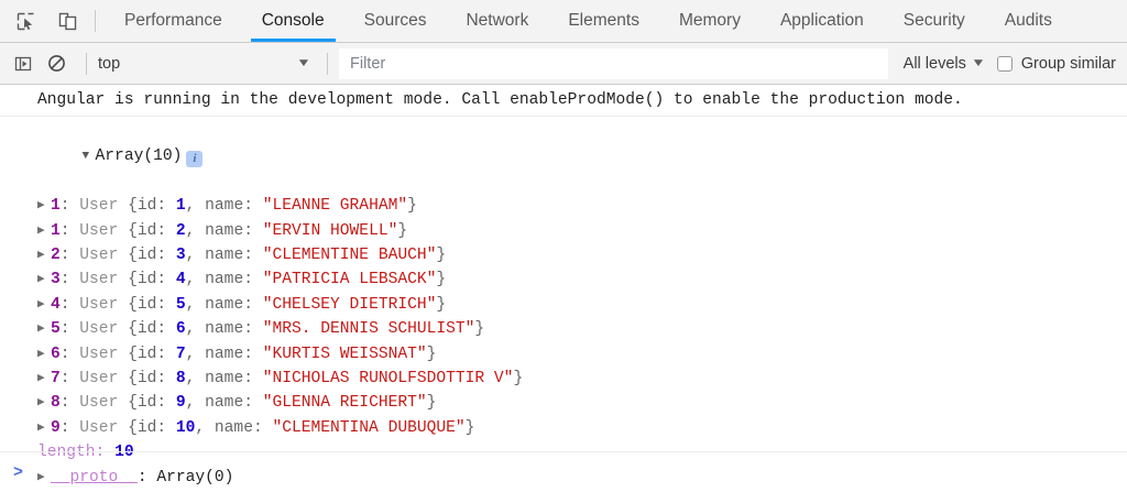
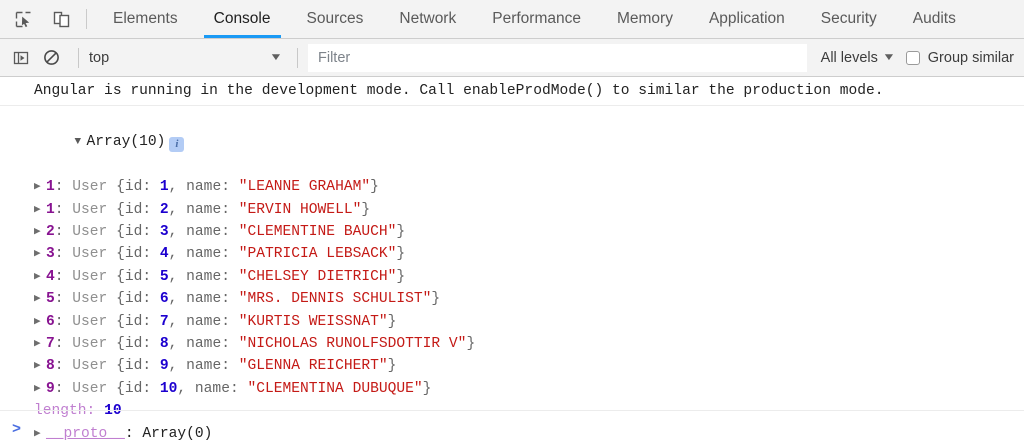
- Performance
+ Elements
  Console
  Sources
  Network
- Elements
+ Performance
  Memory
  Application
  Security
  Audits
  top
  ▼
  Filter
  All levels
  ▼
  Group similar
- Angular is running in the development mode. Call enableProdMode() to enable the production mode.
+ Angular is running in the development mode. Call enableProdMode() to similar the production mode.
  ▼ Array(10) i
  ▶ 1: User {id: 1, name: "LEANNE GRAHAM"}
  ▶ 1: User {id: 2, name: "ERVIN HOWELL"}
  ▶ 2: User {id: 3, name: "CLEMENTINE BAUCH"}
  ▶ 3: User {id: 4, name: "PATRICIA LEBSACK"}
  ▶ 4: User {id: 5, name: "CHELSEY DIETRICH"}
  ▶ 5: User {id: 6, name: "MRS. DENNIS SCHULIST"}
  ▶ 6: User {id: 7, name: "KURTIS WEISSNAT"}
  ▶ 7: User {id: 8, name: "NICHOLAS RUNOLFSDOTTIR V"}
  ▶ 8: User {id: 9, name: "GLENNA REICHERT"}
  ▶ 9: User {id: 10, name: "CLEMENTINA DUBUQUE"}
  length: 10
  ▶ __proto__: Array(0)
  >
